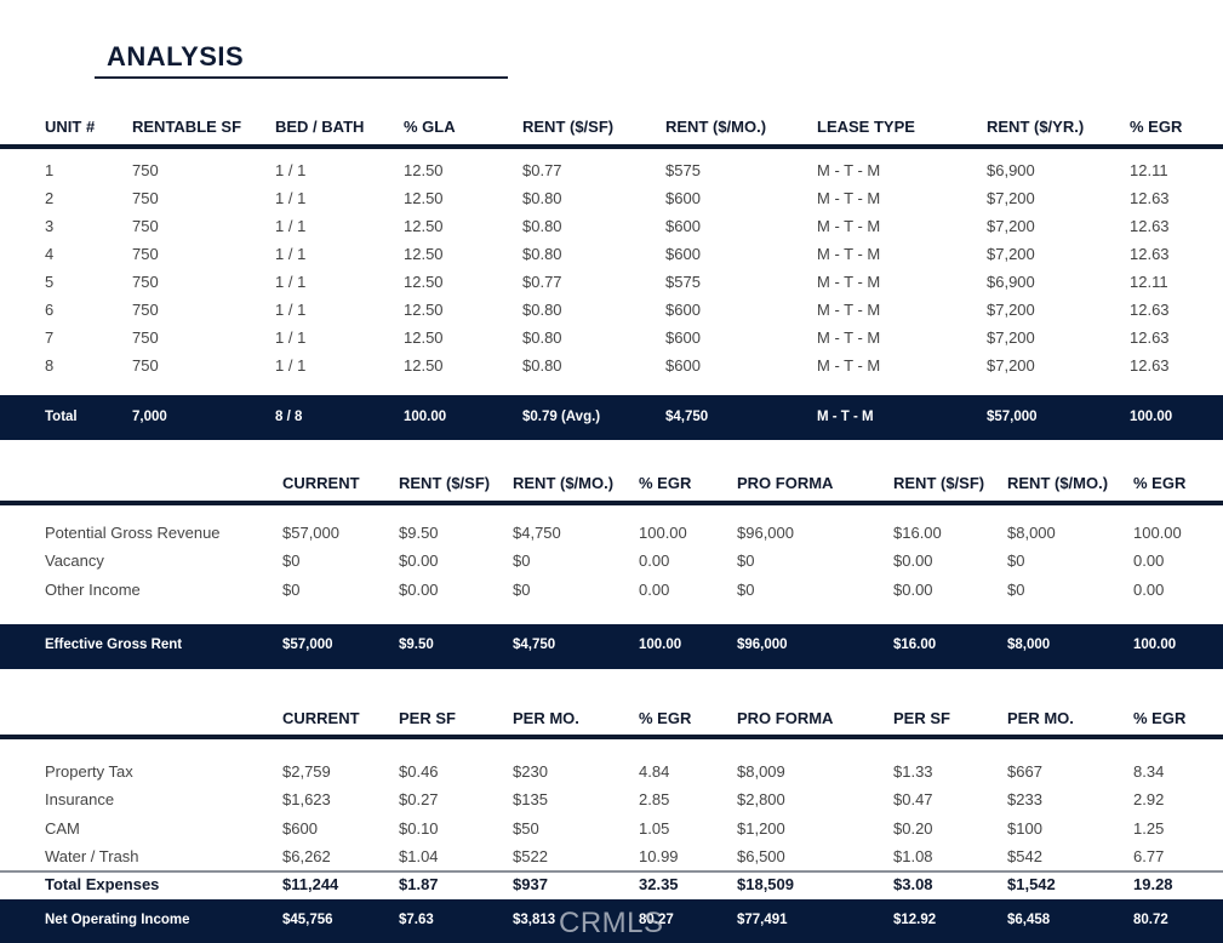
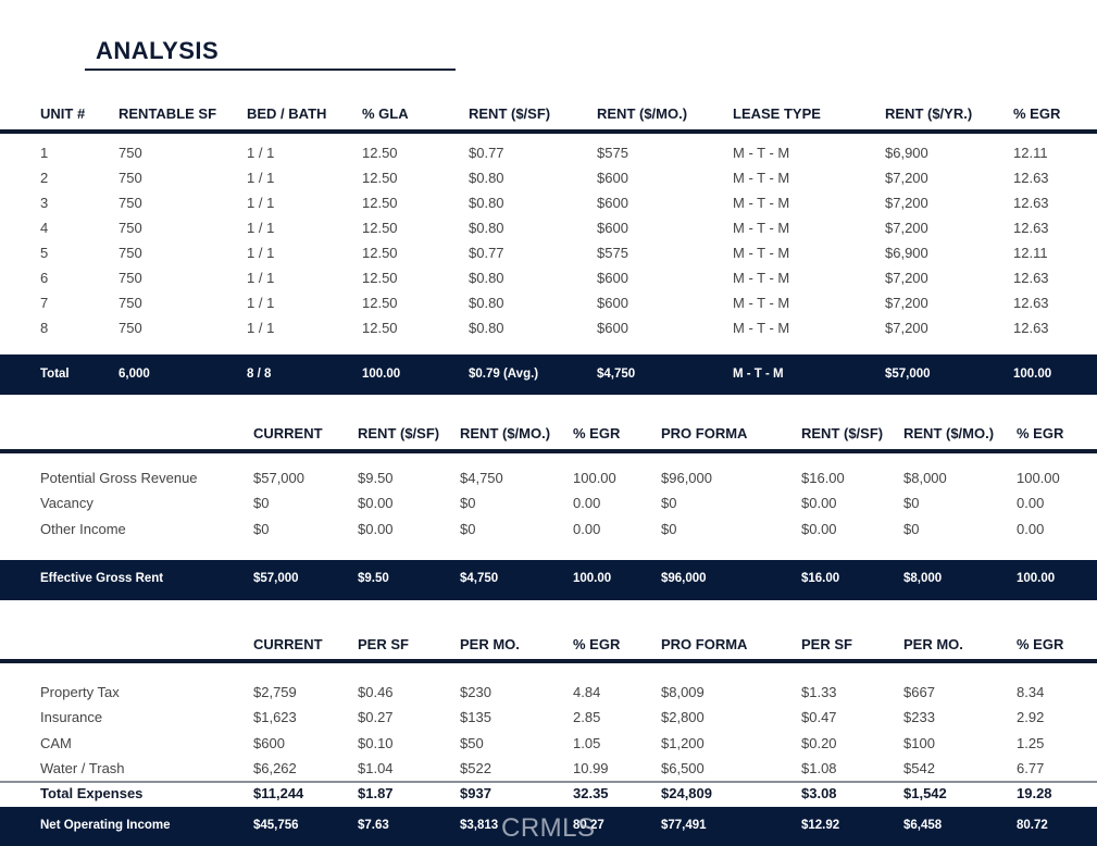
  ANALYSIS
  UNIT #
  RENTABLE SF
  BED / BATH
  % GLA
  RENT ($/SF)
  RENT ($/MO.)
  LEASE TYPE
  RENT ($/YR.)
  % EGR
  1
  750
  1 / 1
  12.50
  $0.77
  $575
  M - T - M
  $6,900
  12.11
  2
  750
  1 / 1
  12.50
  $0.80
  $600
  M - T - M
  $7,200
  12.63
  3
  750
  1 / 1
  12.50
  $0.80
  $600
  M - T - M
  $7,200
  12.63
  4
  750
  1 / 1
  12.50
  $0.80
  $600
  M - T - M
  $7,200
  12.63
  5
  750
  1 / 1
  12.50
  $0.77
  $575
  M - T - M
  $6,900
  12.11
  6
  750
  1 / 1
  12.50
  $0.80
  $600
  M - T - M
  $7,200
  12.63
  7
  750
  1 / 1
  12.50
  $0.80
  $600
  M - T - M
  $7,200
  12.63
  8
  750
  1 / 1
  12.50
  $0.80
  $600
  M - T - M
  $7,200
  12.63
  Total
- 7,000
+ 6,000
  8 / 8
  100.00
  $0.79 (Avg.)
  $4,750
  M - T - M
  $57,000
  100.00
  CURRENT
  RENT ($/SF)
  RENT ($/MO.)
  % EGR
  PRO FORMA
  RENT ($/SF)
  RENT ($/MO.)
  % EGR
  Potential Gross Revenue
  $57,000
  $9.50
  $4,750
  100.00
  $96,000
  $16.00
  $8,000
  100.00
  Vacancy
  $0
  $0.00
  $0
  0.00
  $0
  $0.00
  $0
  0.00
  Other Income
  $0
  $0.00
  $0
  0.00
  $0
  $0.00
  $0
  0.00
  Effective Gross Rent
  $57,000
  $9.50
  $4,750
  100.00
  $96,000
  $16.00
  $8,000
  100.00
  CURRENT
  PER SF
  PER MO.
  % EGR
  PRO FORMA
  PER SF
  PER MO.
  % EGR
  Property Tax
  $2,759
  $0.46
  $230
  4.84
  $8,009
  $1.33
  $667
  8.34
  Insurance
  $1,623
  $0.27
  $135
  2.85
  $2,800
  $0.47
  $233
  2.92
  CAM
  $600
  $0.10
  $50
  1.05
  $1,200
  $0.20
  $100
  1.25
  Water / Trash
  $6,262
  $1.04
  $522
  10.99
  $6,500
  $1.08
  $542
  6.77
  Total Expenses
  $11,244
  $1.87
  $937
  32.35
- $18,509
+ $24,809
  $3.08
  $1,542
  19.28
  Net Operating Income
  $45,756
  $7.63
  $3,813
  80.27
  $77,491
  $12.92
  $6,458
  80.72
  CRMLS
